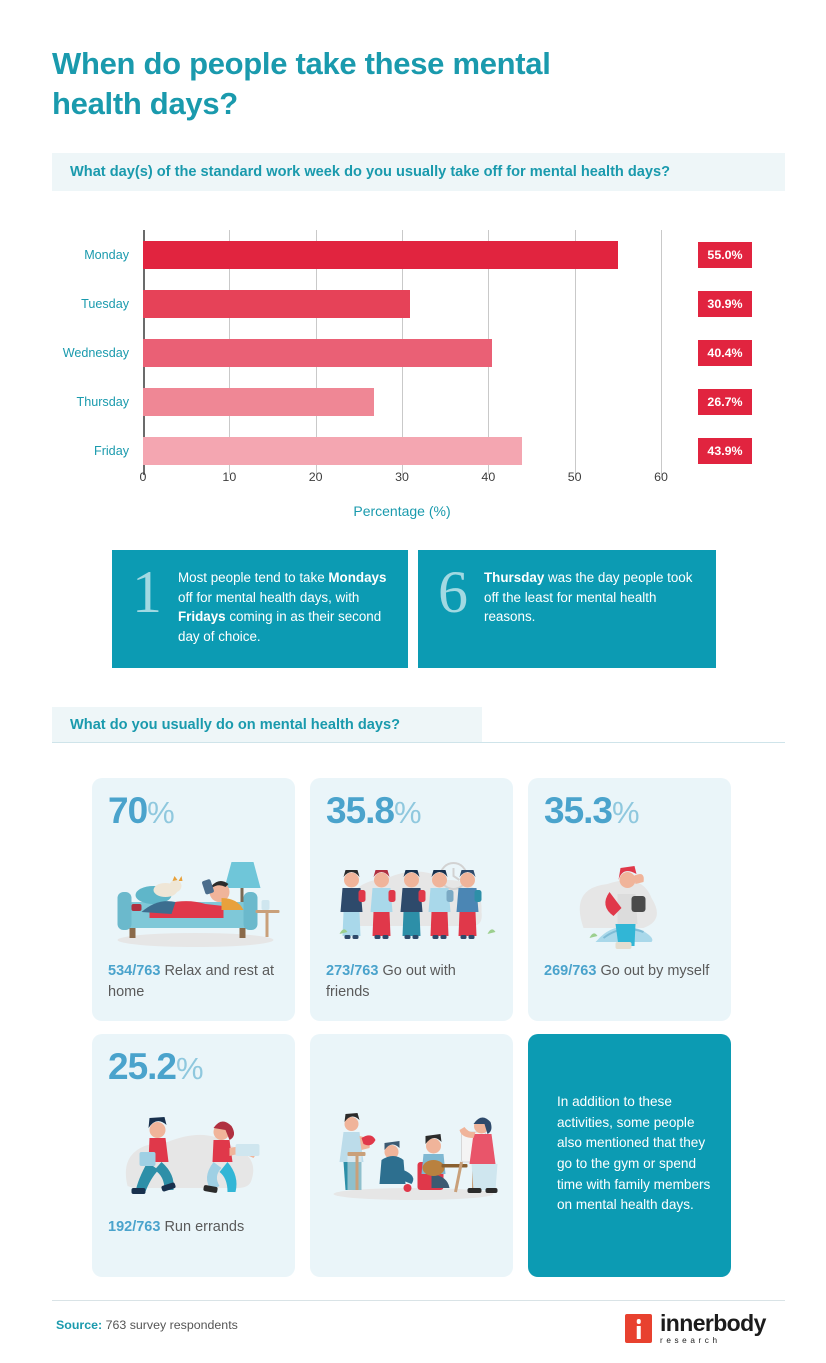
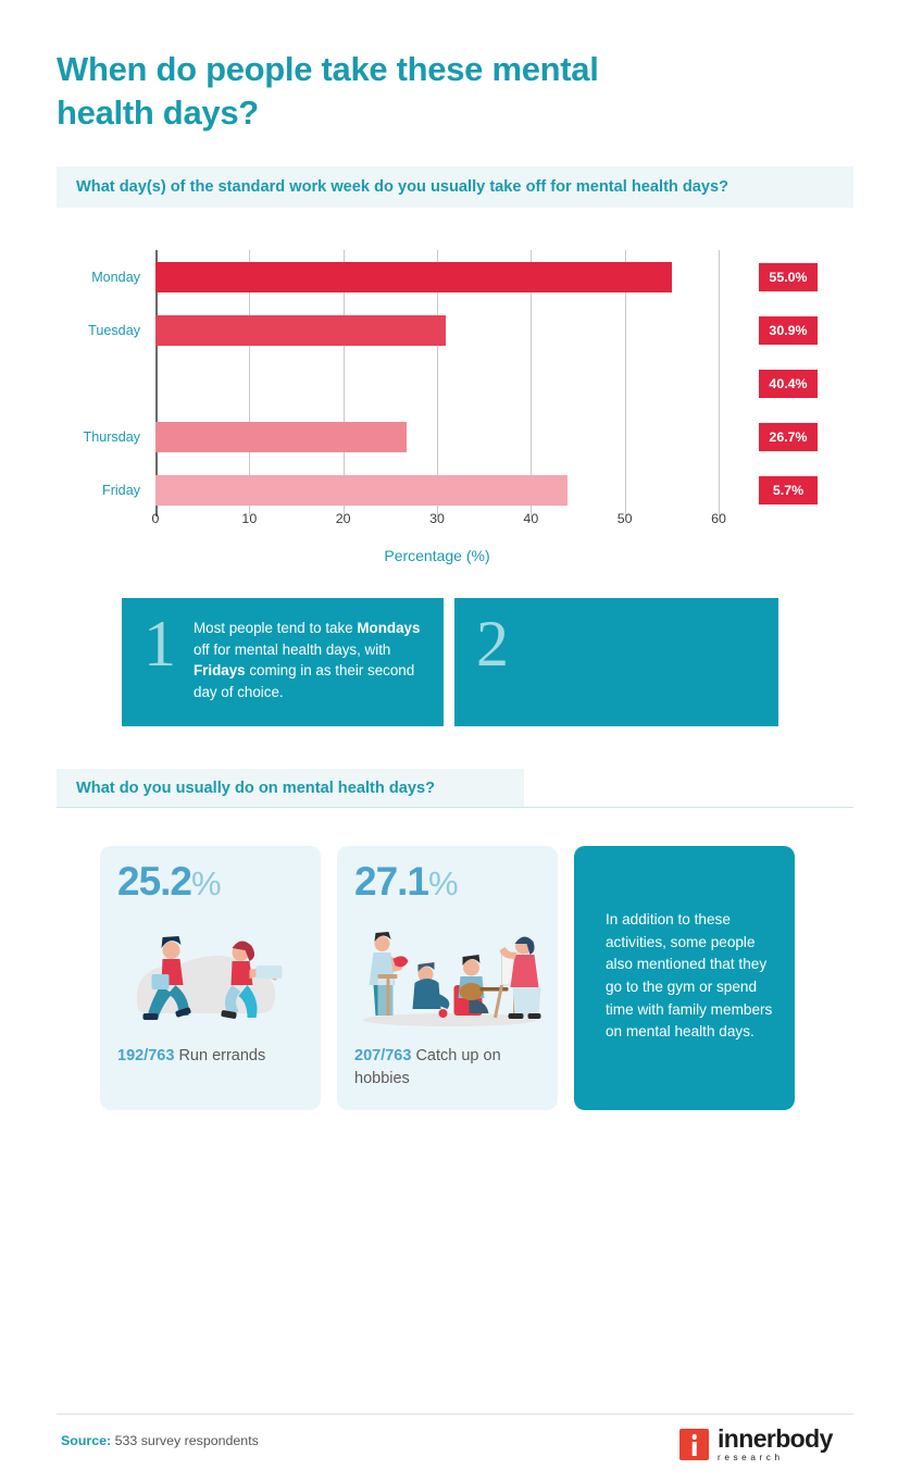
  When do people take these mental health days?
  What day(s) of the standard work week do you usually take off for mental health days?
  Monday
  Tuesday
- Wednesday
  Thursday
  Friday
  0
  10
  20
  30
  40
  50
  60
  Percentage (%)
  55.0%
  30.9%
  40.4%
  26.7%
- 43.9%
+ 5.7%
  1
  Most people tend to take Mondays off for mental health days, with Fridays coming in as their second day of choice.
- 6
+ 2
- Thursday was the day people took off the least for mental health reasons.
  What do you usually do on mental health days?
- 70%
- 534/763 Relax and rest at home
- 35.8%
- 273/763 Go out with friends
- 35.3%
- 269/763 Go out by myself
  25.2%
  192/763 Run errands
+ 27.1%
+ 207/763 Catch up on hobbies
  In addition to these activities, some people also mentioned that they go to the gym or spend time with family members on mental health days.
- Source: 763 survey respondents
+ Source: 533 survey respondents
  innerbody
  research
